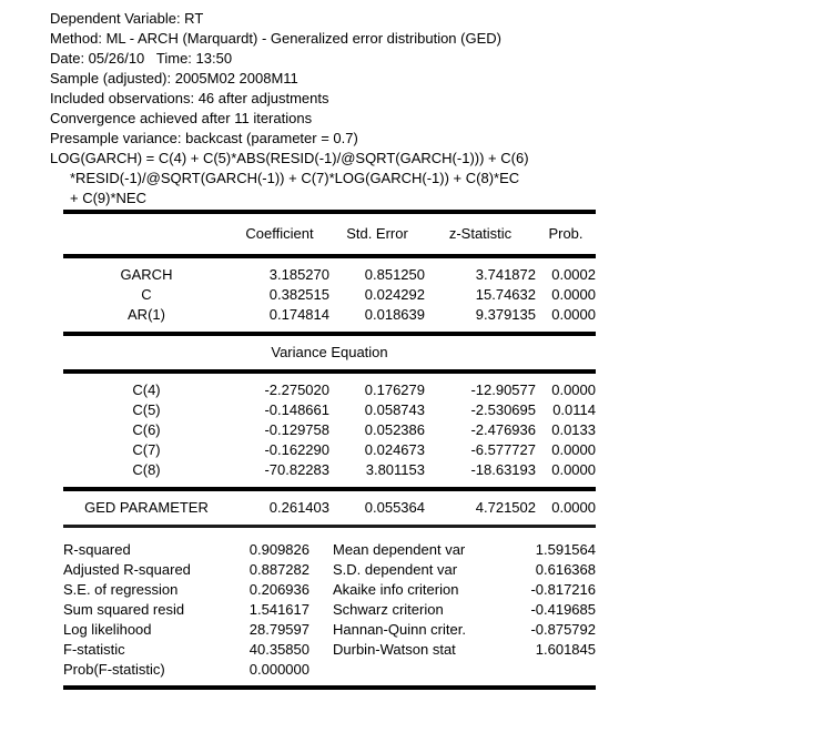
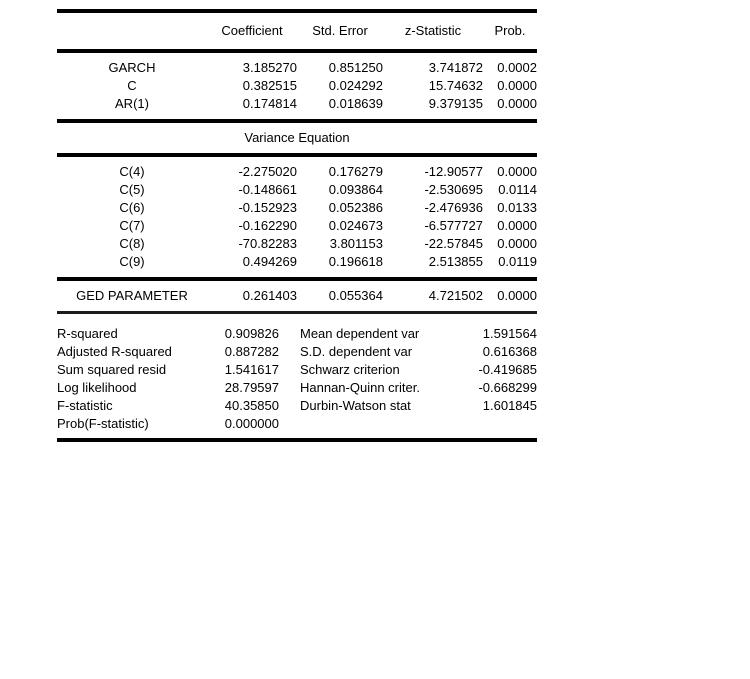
- Dependent Variable: RT
- Method: ML - ARCH (Marquardt) - Generalized error distribution (GED)
- Date: 05/26/10 Time: 13:50
- Sample (adjusted): 2005M02 2008M11
- Included observations: 46 after adjustments
- Convergence achieved after 11 iterations
- Presample variance: backcast (parameter = 0.7)
- LOG(GARCH) = C(4) + C(5)*ABS(RESID(-1)/@SQRT(GARCH(-1))) + C(6)
- *RESID(-1)/@SQRT(GARCH(-1)) + C(7)*LOG(GARCH(-1)) + C(8)*EC
- + C(9)*NEC
  	Coefficient	Std. Error	z-Statistic	Prob.
  GARCH	3.185270	0.851250	3.741872	0.0002
  C	0.382515	0.024292	15.74632	0.0000
  AR(1)	0.174814	0.018639	9.379135	0.0000
  Variance Equation
  C(4)	-2.275020	0.176279	-12.90577	0.0000
- C(5)	-0.148661	0.058743	-2.530695	0.0114
+ C(5)	-0.148661	0.093864	-2.530695	0.0114
- C(6)	-0.129758	0.052386	-2.476936	0.0133
+ C(6)	-0.152923	0.052386	-2.476936	0.0133
  C(7)	-0.162290	0.024673	-6.577727	0.0000
- C(8)	-70.82283	3.801153	-18.63193	0.0000
+ C(8)	-70.82283	3.801153	-22.57845	0.0000
+ C(9)	0.494269	0.196618	2.513855	0.0119
  GED PARAMETER	0.261403	0.055364	4.721502	0.0000
  R-squared	0.909826	Mean dependent var	1.591564
  Adjusted R-squared	0.887282	S.D. dependent var	0.616368
- S.E. of regression	0.206936	Akaike info criterion	-0.817216
  Sum squared resid	1.541617	Schwarz criterion	-0.419685
- Log likelihood	28.79597	Hannan-Quinn criter.	-0.875792
+ Log likelihood	28.79597	Hannan-Quinn criter.	-0.668299
  F-statistic	40.35850	Durbin-Watson stat	1.601845
  Prob(F-statistic)	0.000000
